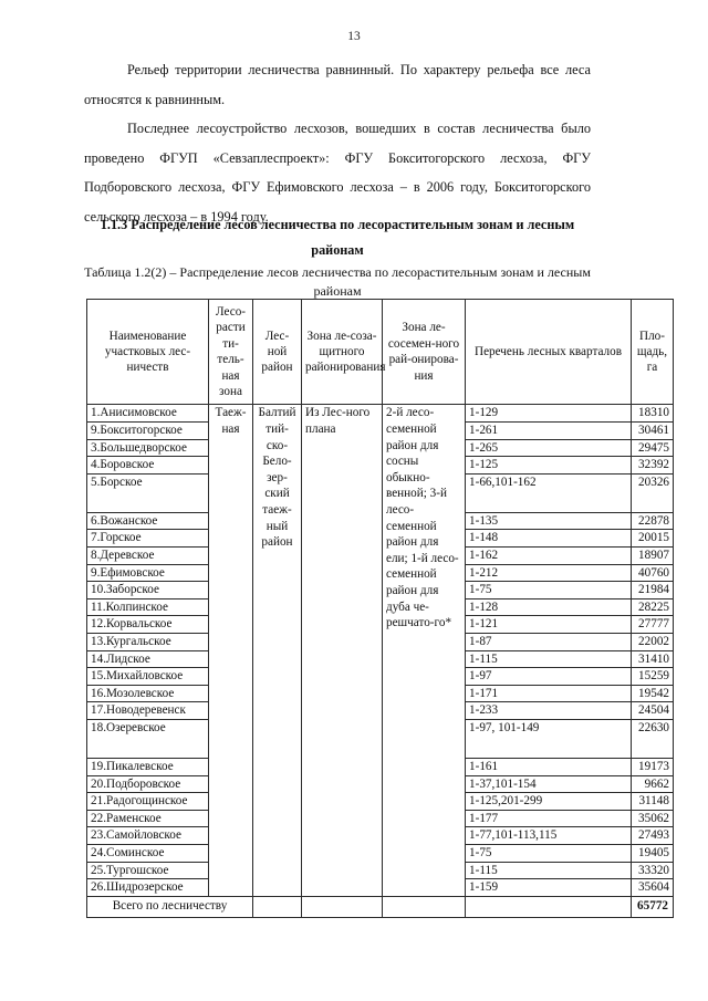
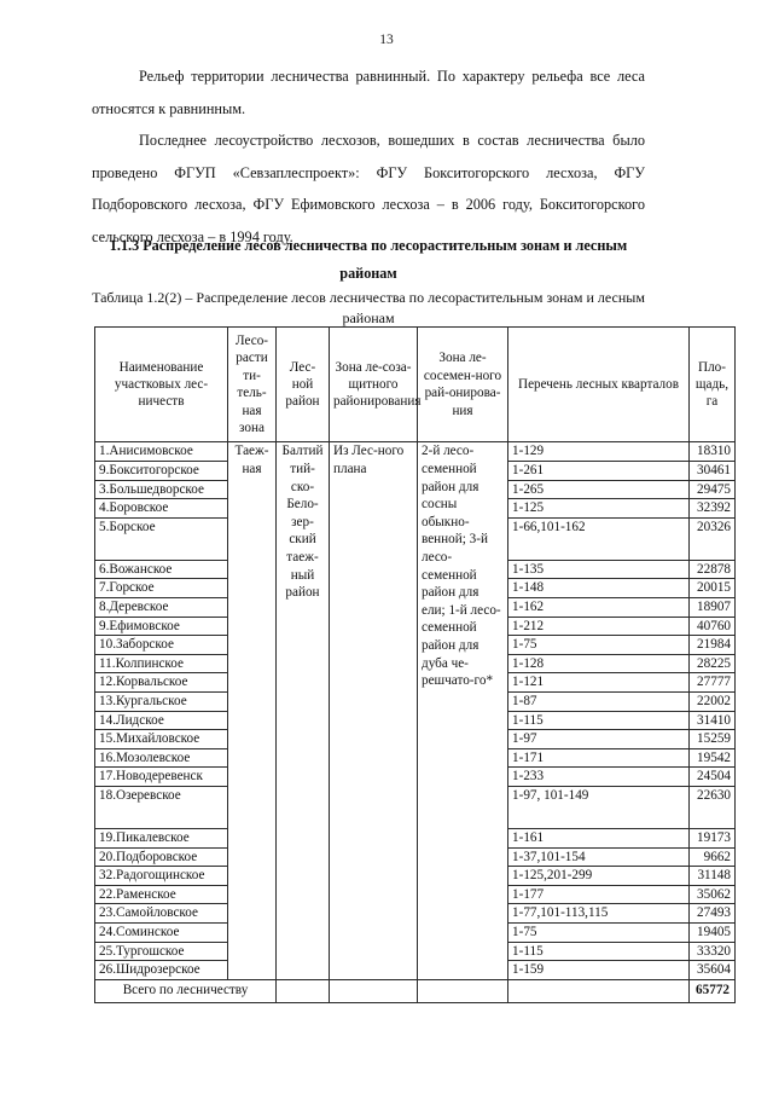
  13
  Рельеф территории лесничества равнинный. По характеру рельефа все леса относятся к равнинным.
  Последнее лесоустройство лесхозов, вошедших в состав лесничества было проведено ФГУП «Севзаплеспроект»: ФГУ Бокситогорского лесхоза, ФГУ Подборовского лесхоза, ФГУ Ефимовского лесхоза – в 2006 году, Бокситогорского сельского лесхоза – в 1994 году.
  1.1.3 Распределение лесов лесничества по лесорастительным зонам и лесным районам
  Таблица 1.2(2) – Распределение лесов лесничества по лесорастительным зонам и лесным районам
  Наименование участковых лес-ничеств	Лесо-расти ти-тель-ная зона	Лес-ной район	Зона ле-соза-щитного районирования	Зона ле-сосемен-ного рай-онирова-ния	Перечень лесных кварталов	Пло-щадь, га
  1.Анисимовское	Таеж-ная	Балтий тий-ско-Бело-зер-ский таеж-ный район	Из Лес-ного плана	2-й лесо-семенной район для сосны обыкно-венной; 3-й лесо-семенной район для ели; 1-й лесо-семенной район для дуба че-решчато-го*	1-129	18310
  9.Бокситогорское	1-261	30461
  3.Большедворское	1-265	29475
  4.Боровское	1-125	32392
  5.Борское	1-66,101-162	20326
  6.Вожанское	1-135	22878
  7.Горское	1-148	20015
  8.Деревское	1-162	18907
  9.Ефимовское	1-212	40760
  10.Заборское	1-75	21984
  11.Колпинское	1-128	28225
  12.Корвальское	1-121	27777
  13.Кургальское	1-87	22002
  14.Лидское	1-115	31410
  15.Михайловское	1-97	15259
  16.Мозолевское	1-171	19542
  17.Новодеревенск	1-233	24504
  18.Озеревское	1-97, 101-149	22630
  19.Пикалевское	1-161	19173
  20.Подборовское	1-37,101-154	9662
- 21.Радогощинское	1-125,201-299	31148
+ 32.Радогощинское	1-125,201-299	31148
  22.Раменское	1-177	35062
  23.Самойловское	1-77,101-113,115	27493
  24.Соминское	1-75	19405
  25.Тургошское	1-115	33320
  26.Шидрозерское	1-159	35604
  Всего по лесничеству					65772
